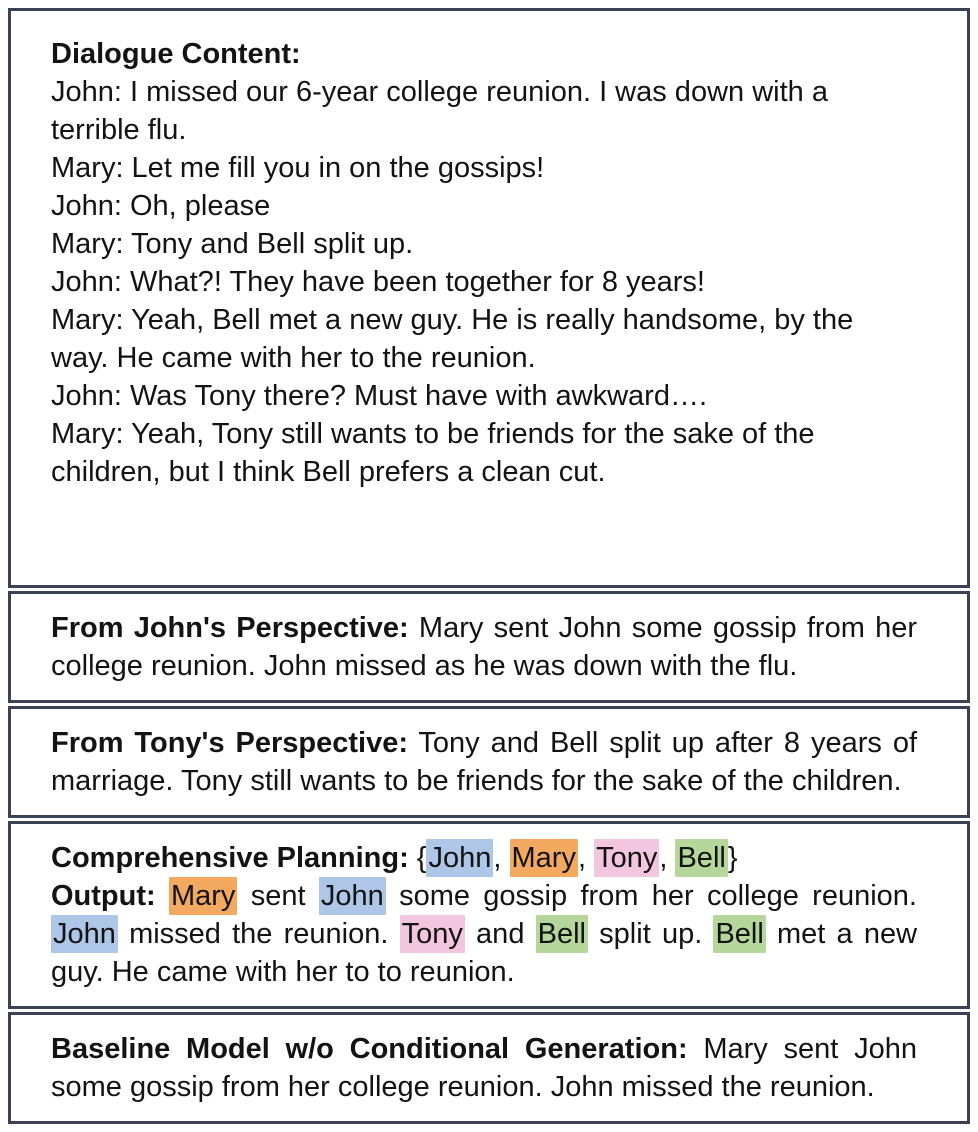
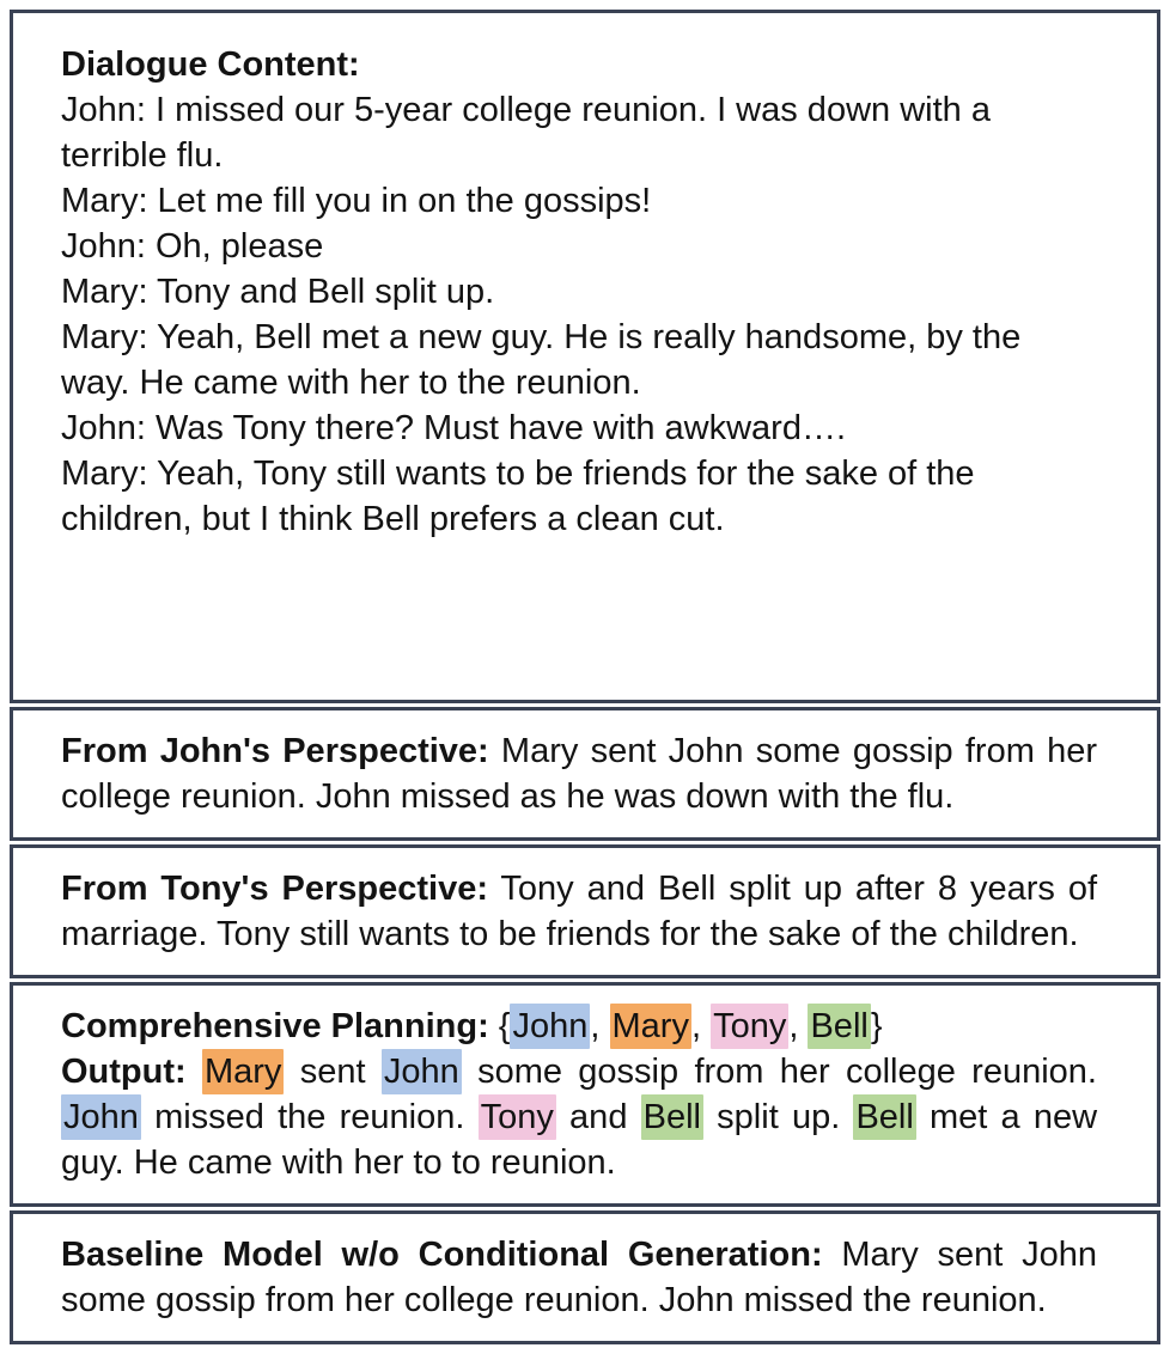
  Dialogue Content:
- John: I missed our 6-year college reunion. I was down with a terrible flu.
+ John: I missed our 5-year college reunion. I was down with a terrible flu.
  Mary: Let me fill you in on the gossips!
  John: Oh, please
  Mary: Tony and Bell split up.
- John: What?! They have been together for 8 years!
  Mary: Yeah, Bell met a new guy. He is really handsome, by the way. He came with her to the reunion.
  John: Was Tony there? Must have with awkward….
  Mary: Yeah, Tony still wants to be friends for the sake of the children, but I think Bell prefers a clean cut.
  From John's Perspective: Mary sent John some gossip from her college reunion. John missed as he was down with the flu.
  From Tony's Perspective: Tony and Bell split up after 8 years of marriage. Tony still wants to be friends for the sake of the children.
  Comprehensive Planning: {John, Mary, Tony, Bell}
  Output: Mary sent John some gossip from her college reunion. John missed the reunion. Tony and Bell split up. Bell met a new guy. He came with her to to reunion.
  Baseline Model w/o Conditional Generation: Mary sent John some gossip from her college reunion. John missed the reunion.
